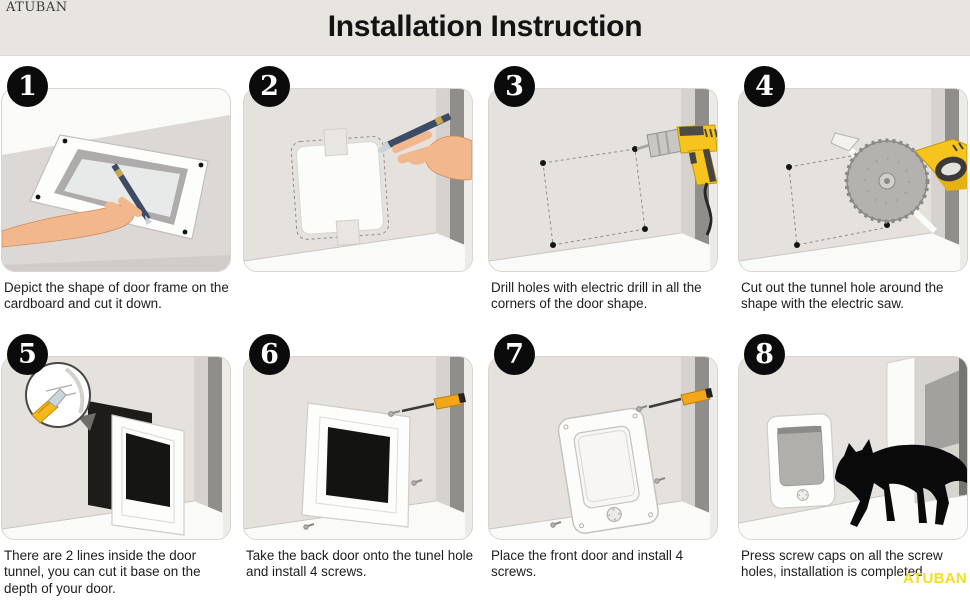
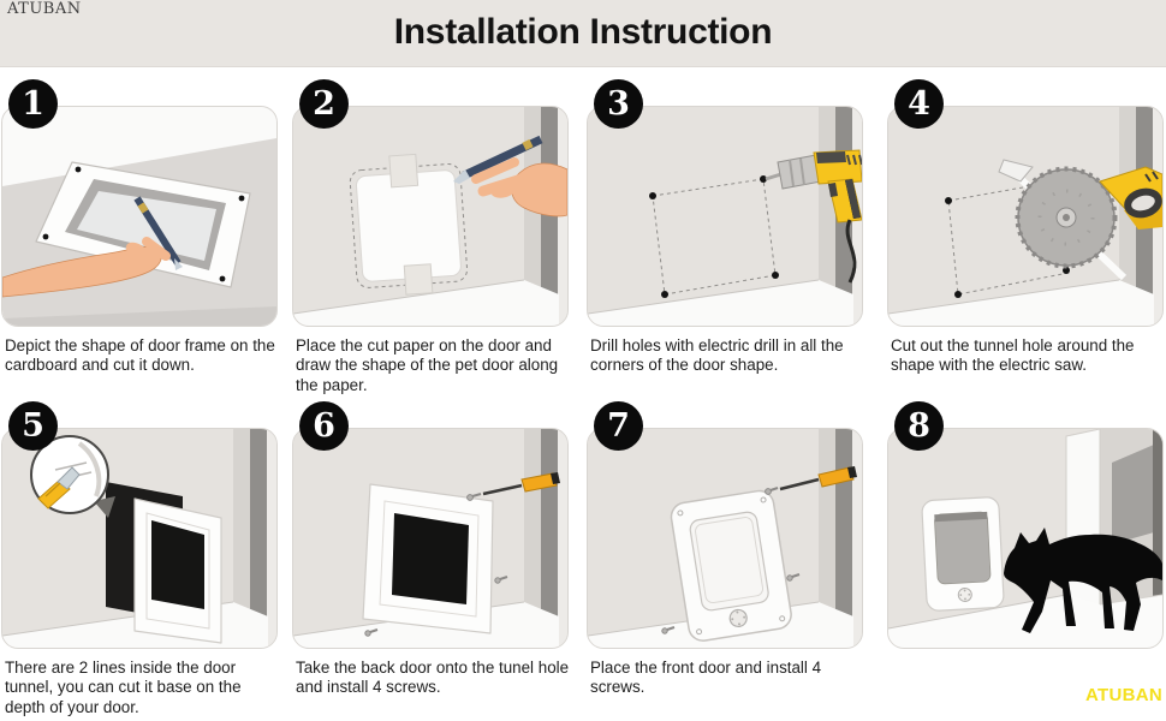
  ATUBAN
  Installation Instruction
  1
  Depict the shape of door frame on the cardboard and cut it down.
  2
+ Place the cut paper on the door and draw the shape of the pet door along the paper.
  3
  Drill holes with electric drill in all the corners of the door shape.
  4
  Cut out the tunnel hole around the shape with the electric saw.
  5
  There are 2 lines inside the door tunnel, you can cut it base on the depth of your door.
  6
  Take the back door onto the tunel hole and install 4 screws.
  7
  Place the front door and install 4 screws.
  8
- Press screw caps on all the screw holes, installation is completed.
  ATUBAN
